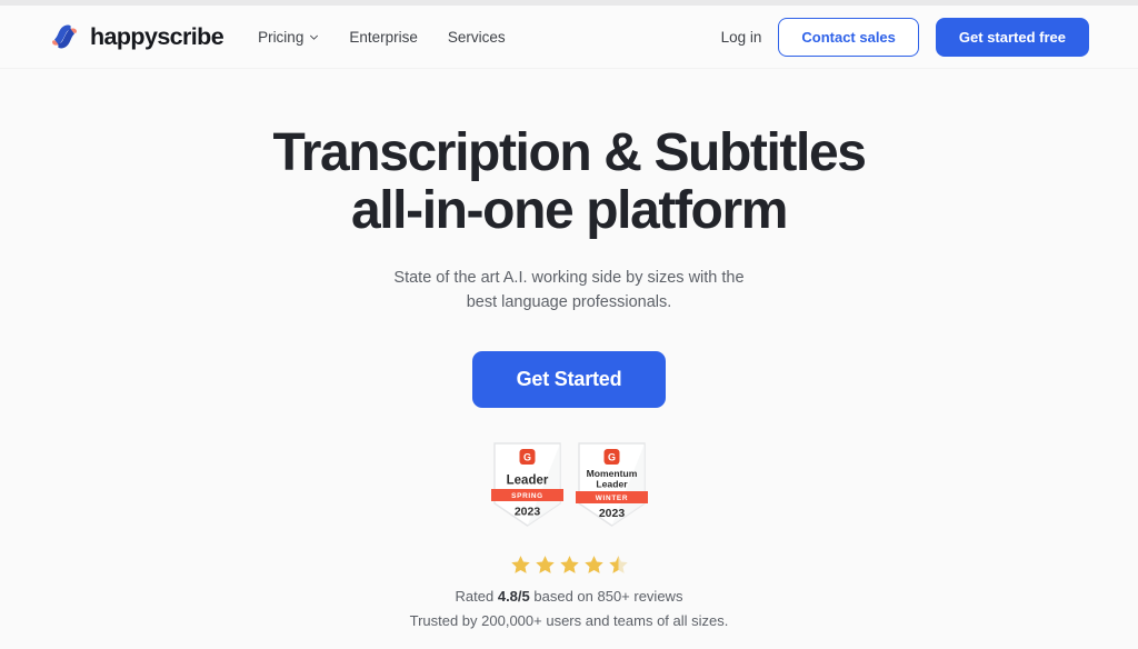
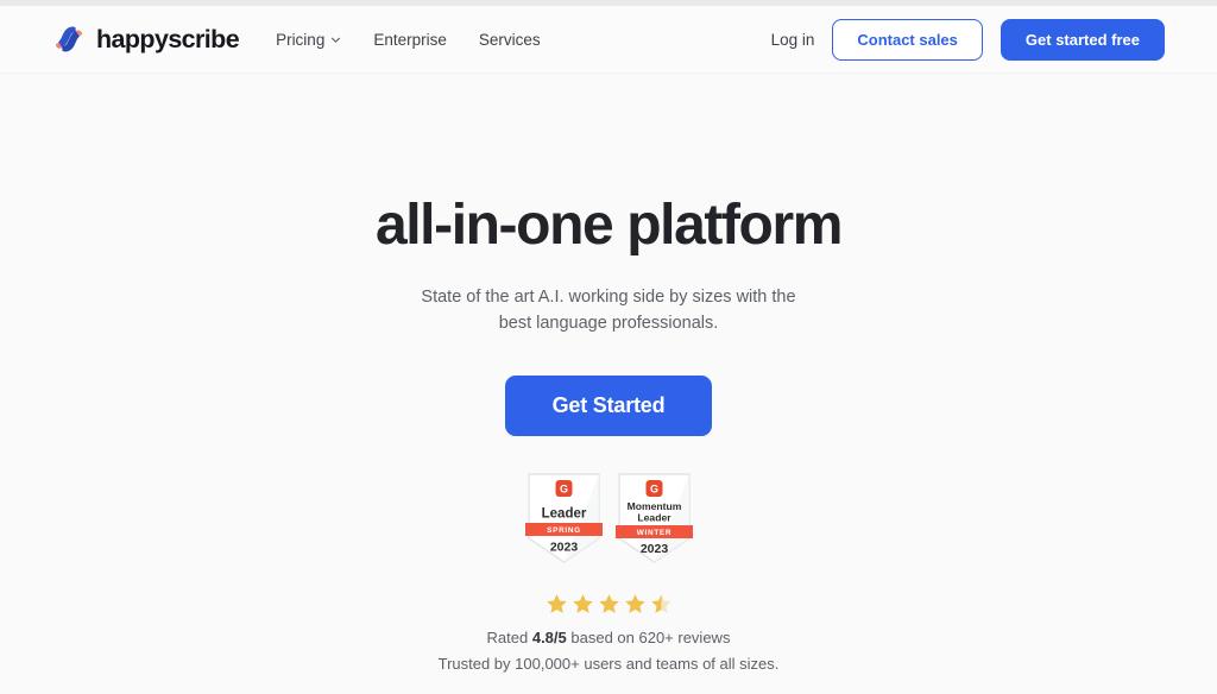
  happyscribe
  Pricing
  Enterprise
  Services
  Log in
  Contact sales
  Get started free
- Transcription & Subtitles
  all-in-one platform
  State of the art A.I. working side by sizes with the best language professionals.
  Get Started
  G
  Leader
  2023
  G
  Momentum
  Leader
  2023
- Rated 4.8/5 based on 850+ reviews
+ Rated 4.8/5 based on 620+ reviews
- Trusted by 200,000+ users and teams of all sizes.
+ Trusted by 100,000+ users and teams of all sizes.
